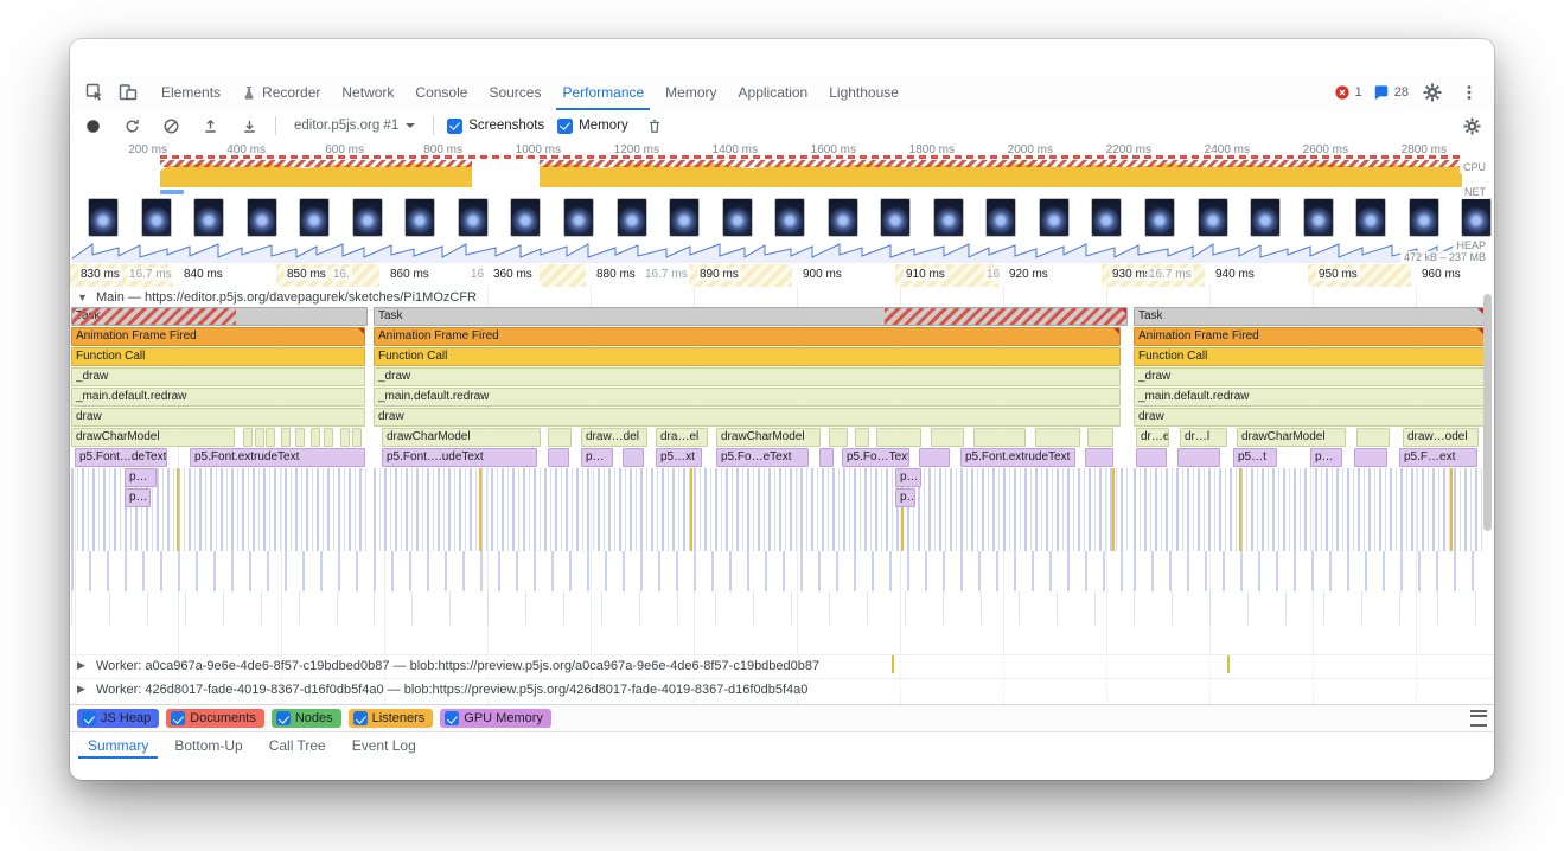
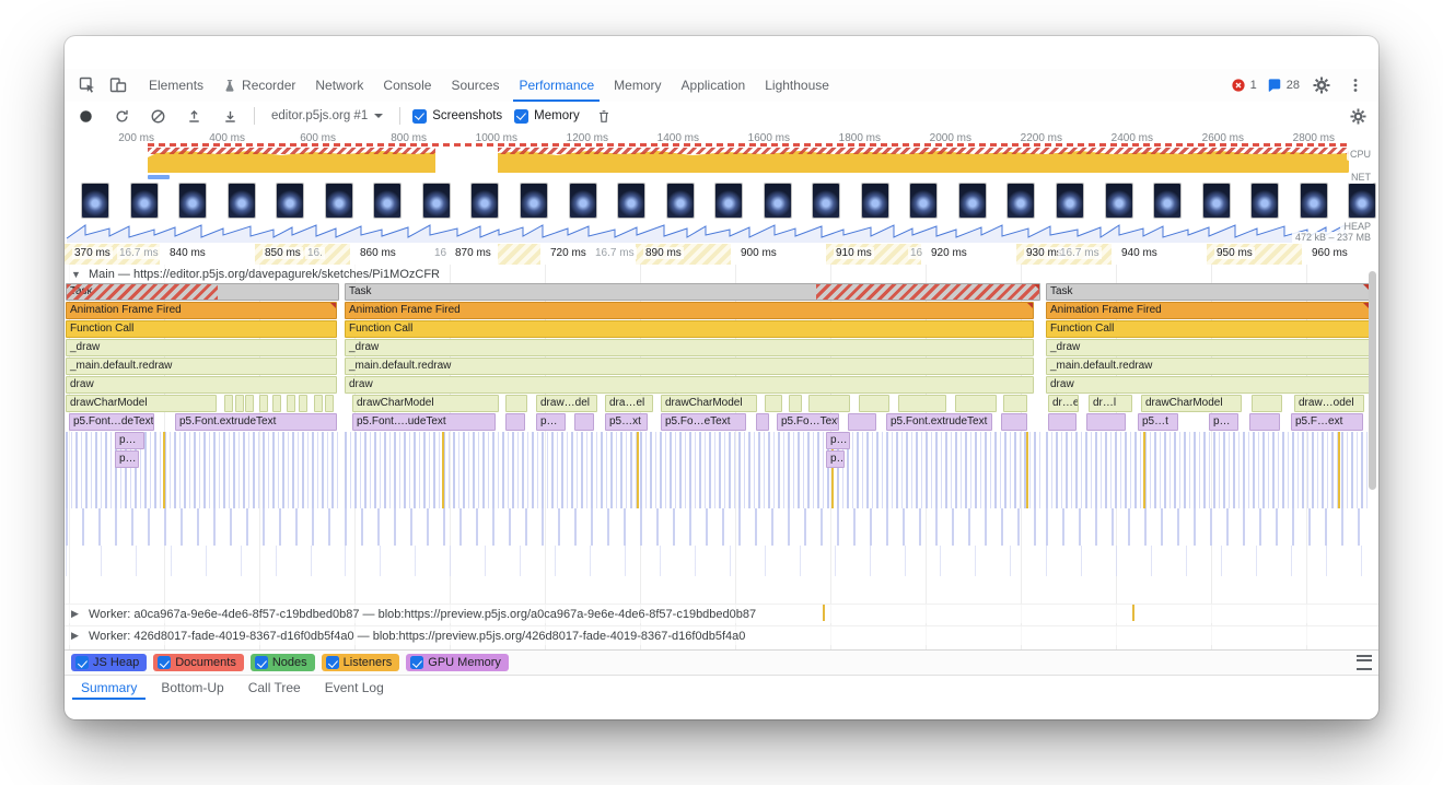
  Elements
  Recorder
  Network
  Console
  Sources
  Performance
  Memory
  Application
  Lighthouse
  1
  28
  editor.p5js.org #1
  Screenshots
  Memory
  200 ms
  400 ms
  600 ms
  800 ms
  1000 ms
  1200 ms
  1400 ms
  1600 ms
  1800 ms
  2000 ms
  2200 ms
  2400 ms
  2600 ms
  2800 ms
  CPU
  NET
  HEAP
  472 kB – 237 MB
- 830 ms
+ 370 ms
  840 ms
  850 ms
  860 ms
- 360 ms
+ 870 ms
- 880 ms
+ 720 ms
  890 ms
  900 ms
  910 ms
  920 ms
  930 ms
  940 ms
  950 ms
  960 ms
  16.7 ms
  16.7 ms
  16.7 ms
  ▼
  Main — https://editor.p5js.org/davepagurek/sketches/Pi1MOzCFR
  Task
  Task
  Task
  Animation Frame Fired
  Animation Frame Fired
  Animation Frame Fired
  Function Call
  Function Call
  Function Call
  _draw
  _draw
  _draw
  _main.default.redraw
  _main.default.redraw
  _main.default.redraw
  draw
  draw
  draw
  drawCharModel
  drawCharModel
  draw…del
  dra…el
  drawCharModel
  dr…e
  dr…l
  drawCharModel
  draw…odel
  p5.Font…deText
  p5.Font.extrudeText
  p5.Font….udeText
  p…
  p5…xt
  p5.Fo…eText
  p5.Fo…Text
  p5.Font.extrudeText
  p5…t
  p…
  p5.F…ext
  p…
  p…
  p…
  p…
  ▶
  Worker: a0ca967a-9e6e-4de6-8f57-c19bdbed0b87 — blob:https://preview.p5js.org/a0ca967a-9e6e-4de6-8f57-c19bdbed0b87
  ▶
  Worker: 426d8017-fade-4019-8367-d16f0db5f4a0 — blob:https://preview.p5js.org/426d8017-fade-4019-8367-d16f0db5f4a0
  JS Heap
  Documents
  Nodes
  Listeners
  GPU Memory
  Summary
  Bottom-Up
  Call Tree
  Event Log
